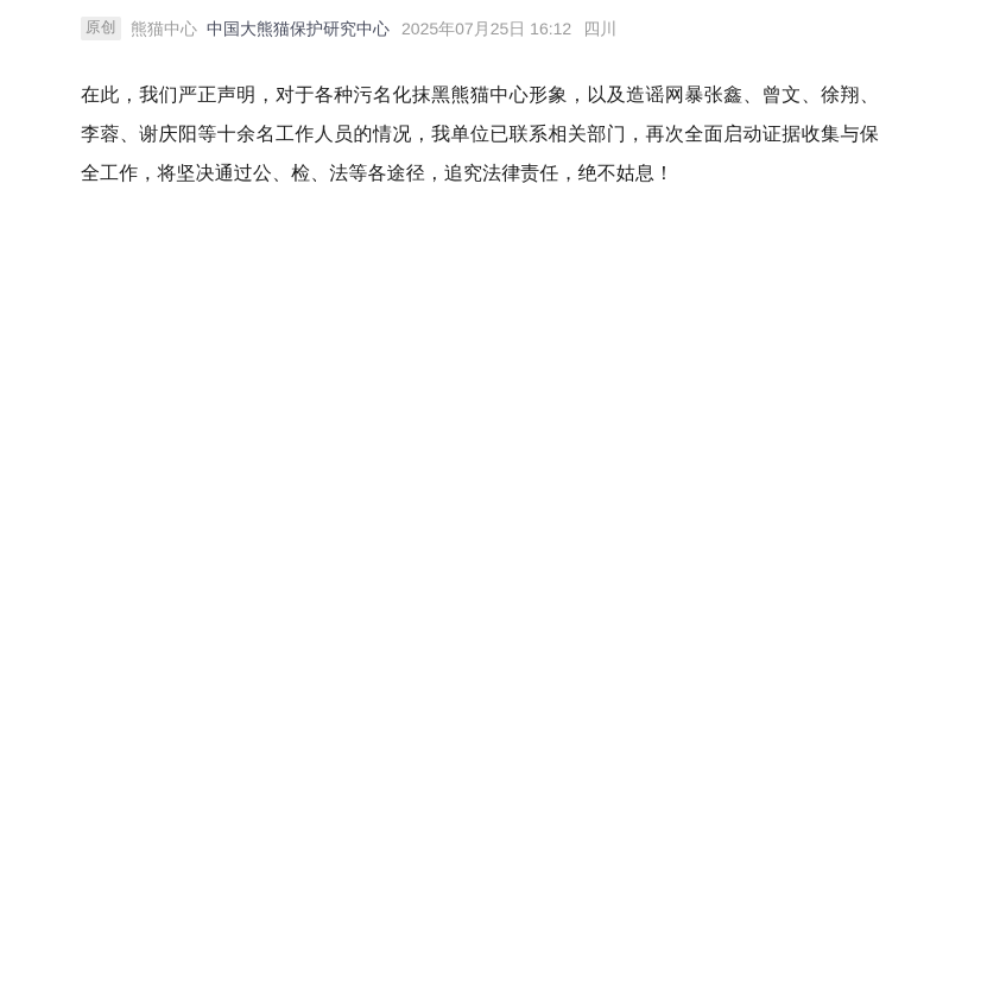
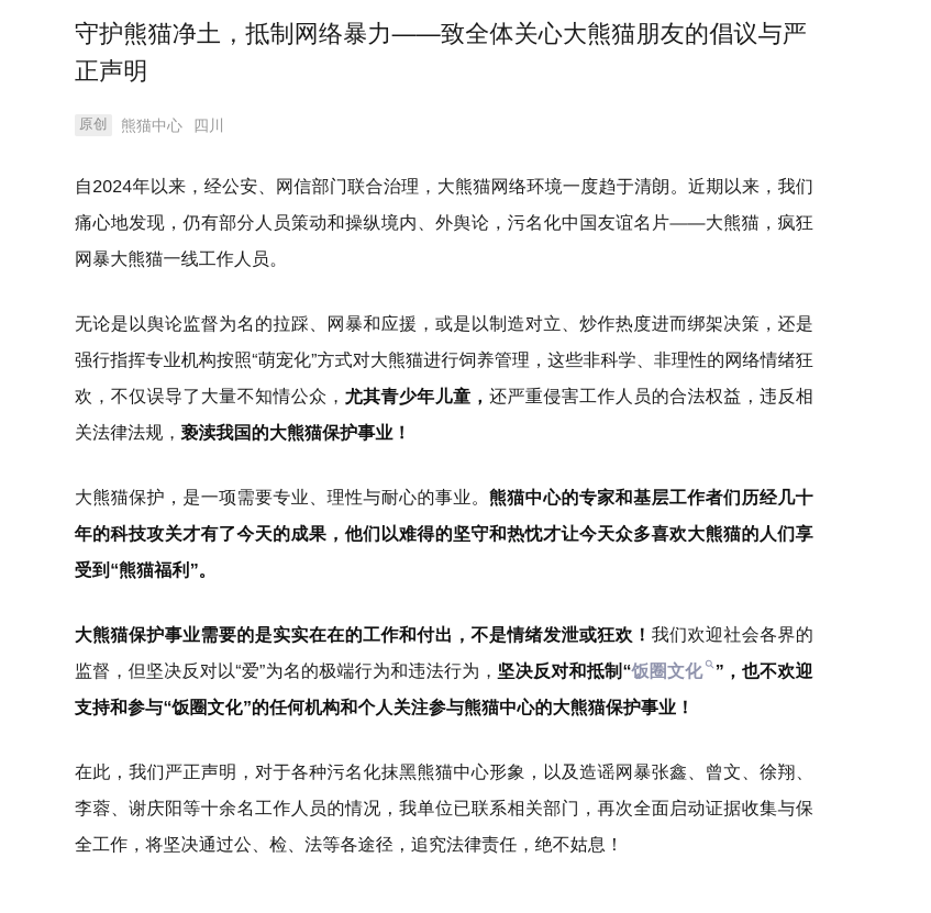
+ 守护熊猫净土，抵制网络暴力——致全体关心大熊猫朋友的倡议与严正声明
  原创
  熊猫中心
- 中国大熊猫保护研究中心
- 2025年07月25日 16:12
  四川
+ 自2024年以来，经公安、网信部门联合治理，大熊猫网络环境一度趋于清朗。近期以来，我们痛心地发现，仍有部分人员策动和操纵境内、外舆论，污名化中国友谊名片——大熊猫，疯狂网暴大熊猫一线工作人员。
+ 无论是以舆论监督为名的拉踩、网暴和应援，或是以制造对立、炒作热度进而绑架决策，还是强行指挥专业机构按照“萌宠化”方式对大熊猫进行饲养管理，这些非科学、非理性的网络情绪狂欢，不仅误导了大量不知情公众，尤其青少年儿童，还严重侵害工作人员的合法权益，违反相关法律法规，亵渎我国的大熊猫保护事业！
+ 大熊猫保护，是一项需要专业、理性与耐心的事业。熊猫中心的专家和基层工作者们历经几十年的科技攻关才有了今天的成果，他们以难得的坚守和热忱才让今天众多喜欢大熊猫的人们享受到“熊猫福利”。
+ 大熊猫保护事业需要的是实实在在的工作和付出，不是情绪发泄或狂欢！我们欢迎社会各界的监督，但坚决反对以“爱”为名的极端行为和违法行为，坚决反对和抵制“饭圈文化 ”，也不欢迎支持和参与“饭圈文化”的任何机构和个人关注参与熊猫中心的大熊猫保护事业！
  在此，我们严正声明，对于各种污名化抹黑熊猫中心形象，以及造谣网暴张鑫、曾文、徐翔、李蓉、谢庆阳等十余名工作人员的情况，我单位已联系相关部门，再次全面启动证据收集与保全工作，将坚决通过公、检、法等各途径，追究法律责任，绝不姑息！
